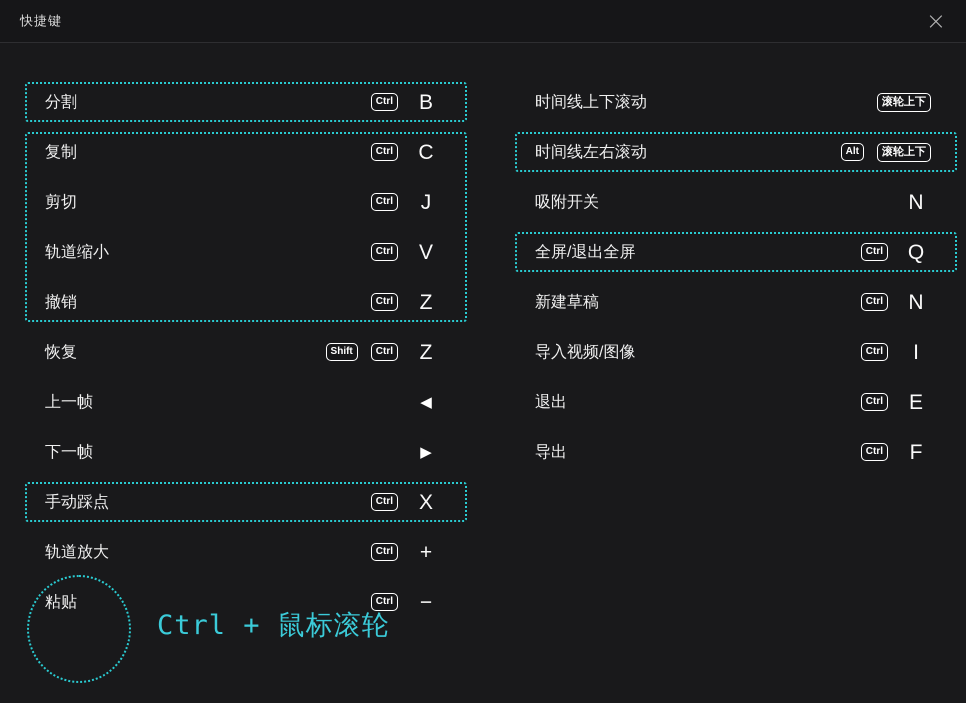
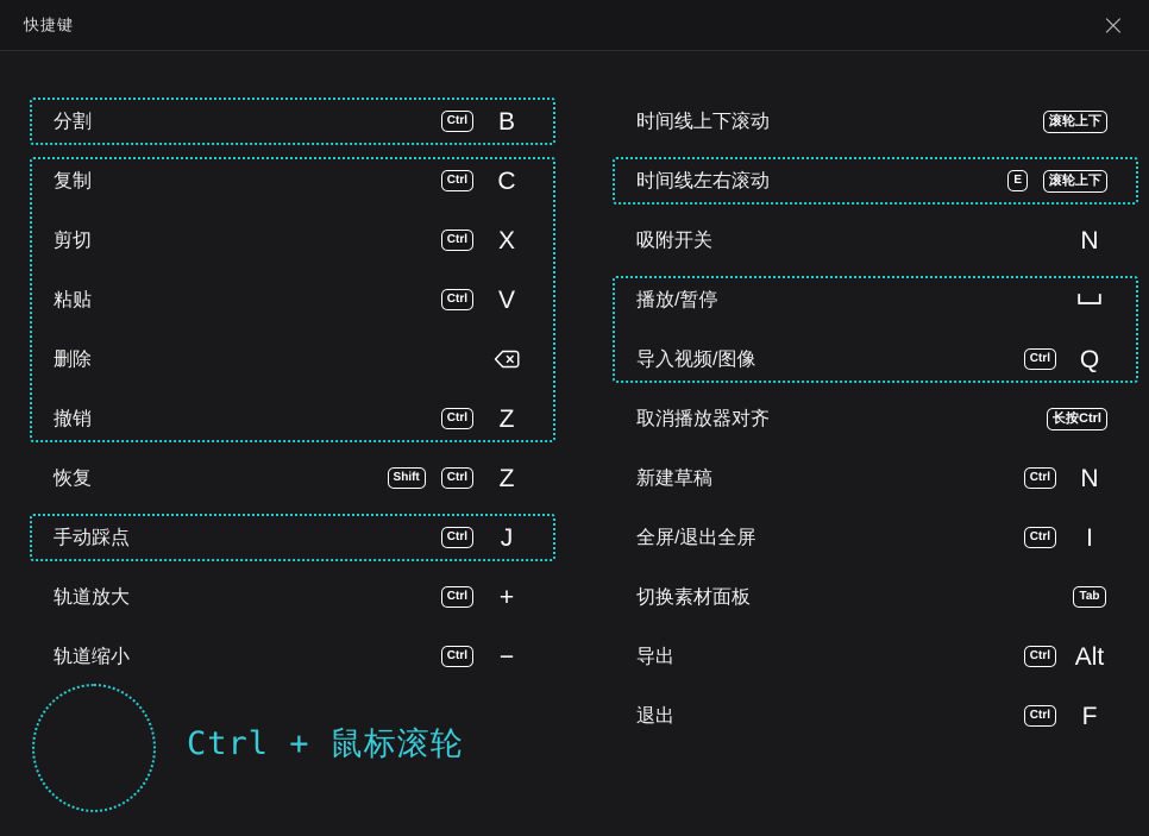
  快捷键
  ×
  分割
  Ctrl
  B
  复制
  Ctrl
  C
  剪切
  Ctrl
- J
+ X
- 轨道缩小
+ 粘贴
  Ctrl
  V
+ 删除
  撤销
  Ctrl
  Z
  恢复
  Shift
  Ctrl
  Z
- 上一帧
- ◀
- 下一帧
- ▶
  手动踩点
  Ctrl
- X
+ J
  轨道放大
  Ctrl
  +
- 粘贴
+ 轨道缩小
  Ctrl
  −
  时间线上下滚动
  滚轮上下
  时间线左右滚动
- Alt
+ E
  滚轮上下
  吸附开关
  N
+ 播放/暂停
- 全屏/退出全屏
+ 导入视频/图像
  Ctrl
  Q
+ 取消播放器对齐
+ 长按Ctrl
  新建草稿
  Ctrl
  N
- 导入视频/图像
+ 全屏/退出全屏
  Ctrl
  I
+ 切换素材面板
+ Tab
- 退出
+ 导出
  Ctrl
- E
+ Alt
- 导出
+ 退出
  Ctrl
  F
  Ctrl + 鼠标滚轮
